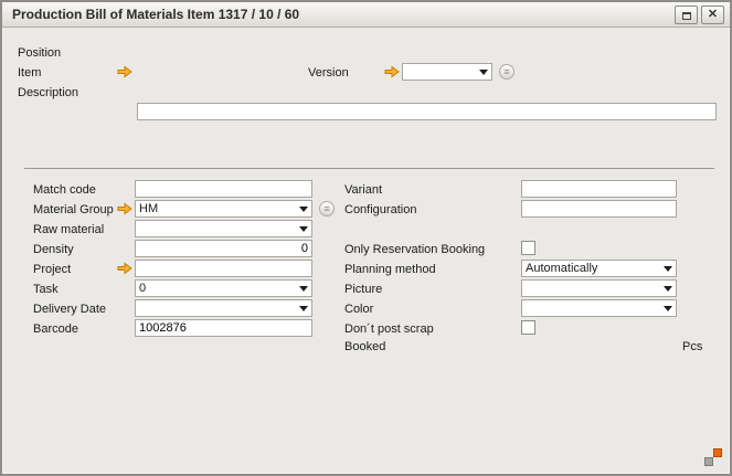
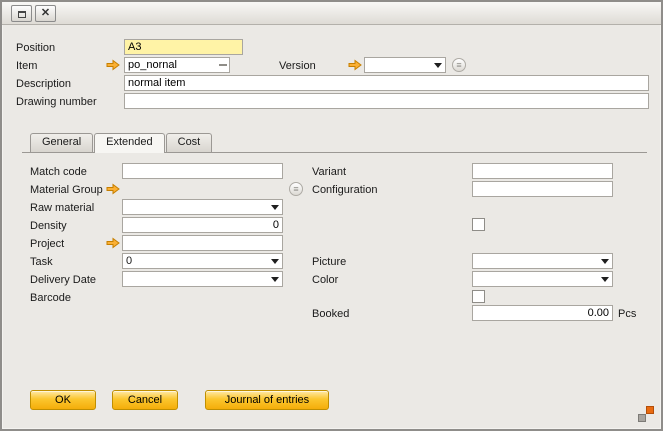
- Production Bill of Materials Item 1317 / 10 / 60
  ✕
  Position
+ A3
  Item
+ po_nornal
  Version
  ≡
  Description
+ normal item
+ Drawing number
+ General
+ Extended
+ Cost
  Match code
  Material Group
- HM
  ≡
  Raw material
  Density
  0
  Project
  Task
  0
  Delivery Date
  Barcode
- 1002876
  Variant
  Configuration
- Only Reservation Booking
- Planning method
- Automatically
  Picture
  Color
- Don´t post scrap
  Booked
+ 0.00
  Pcs
+ OK
+ Cancel
+ Journal of entries
